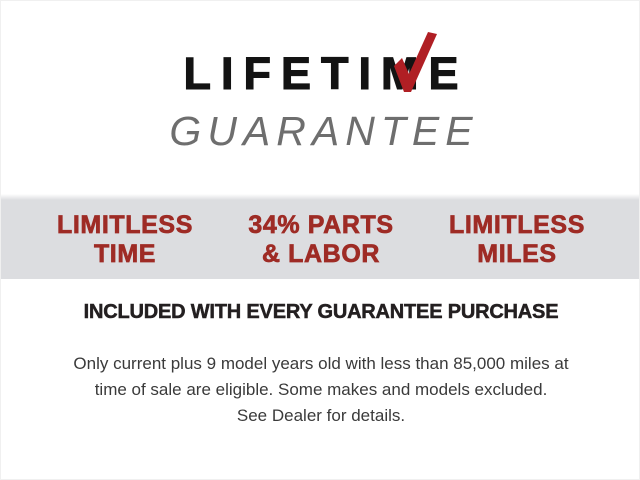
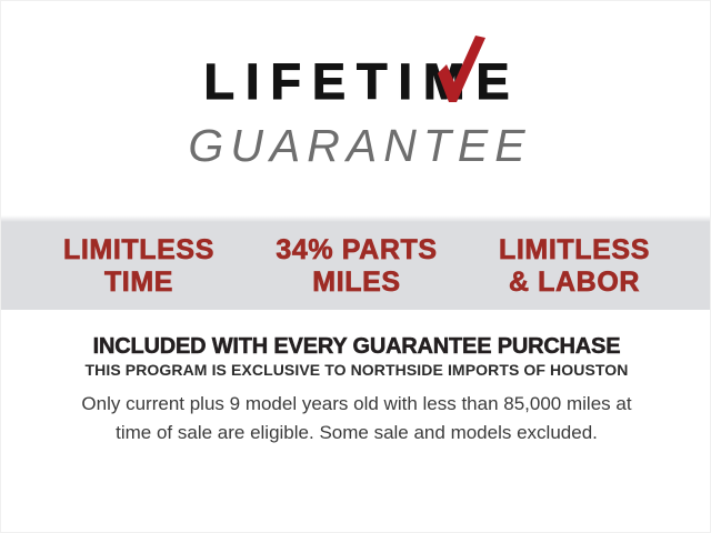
  LIFETIE
  GUARANTEE
  LIMITLESS
  TIME
  34% PARTS
- & LABOR
+ MILES
  LIMITLESS
- MILES
+ & LABOR
  INCLUDED WITH EVERY GUARANTEE PURCHASE
+ THIS PROGRAM IS EXCLUSIVE TO NORTHSIDE IMPORTS OF HOUSTON
  Only current plus 9 model years old with less than 85,000 miles at
- time of sale are eligible. Some makes and models excluded.
+ time of sale are eligible. Some sale and models excluded.
- See Dealer for details.
